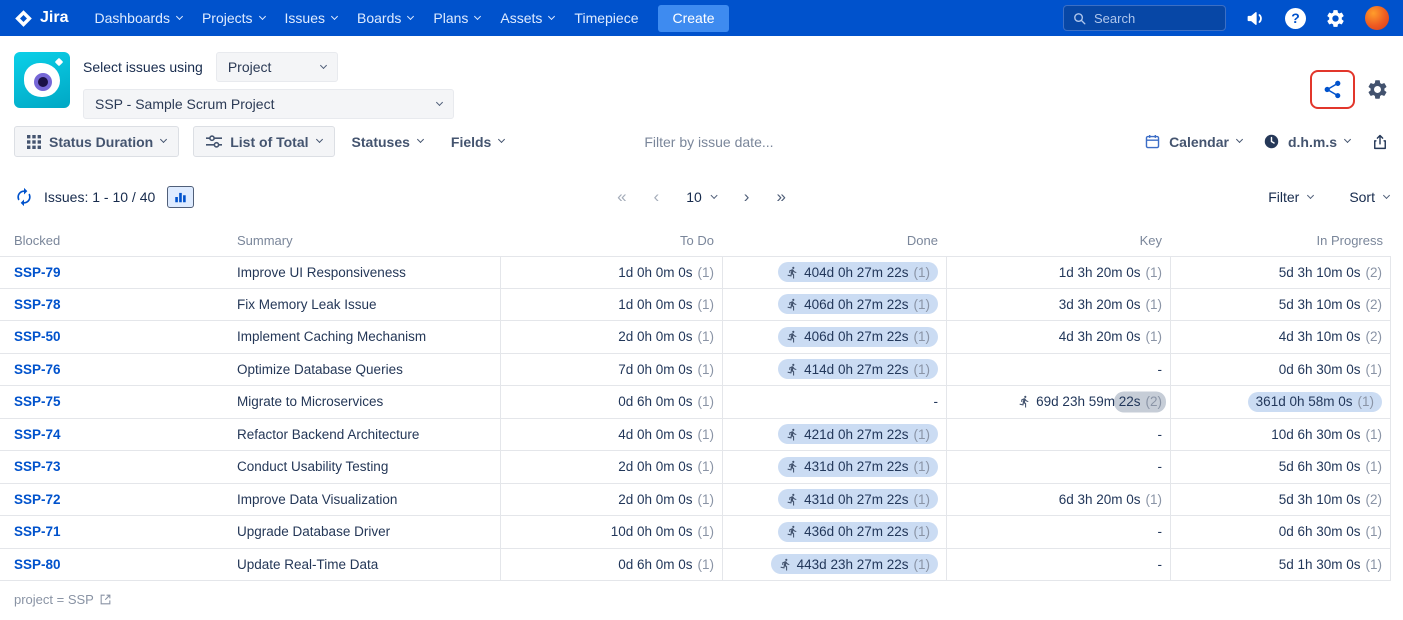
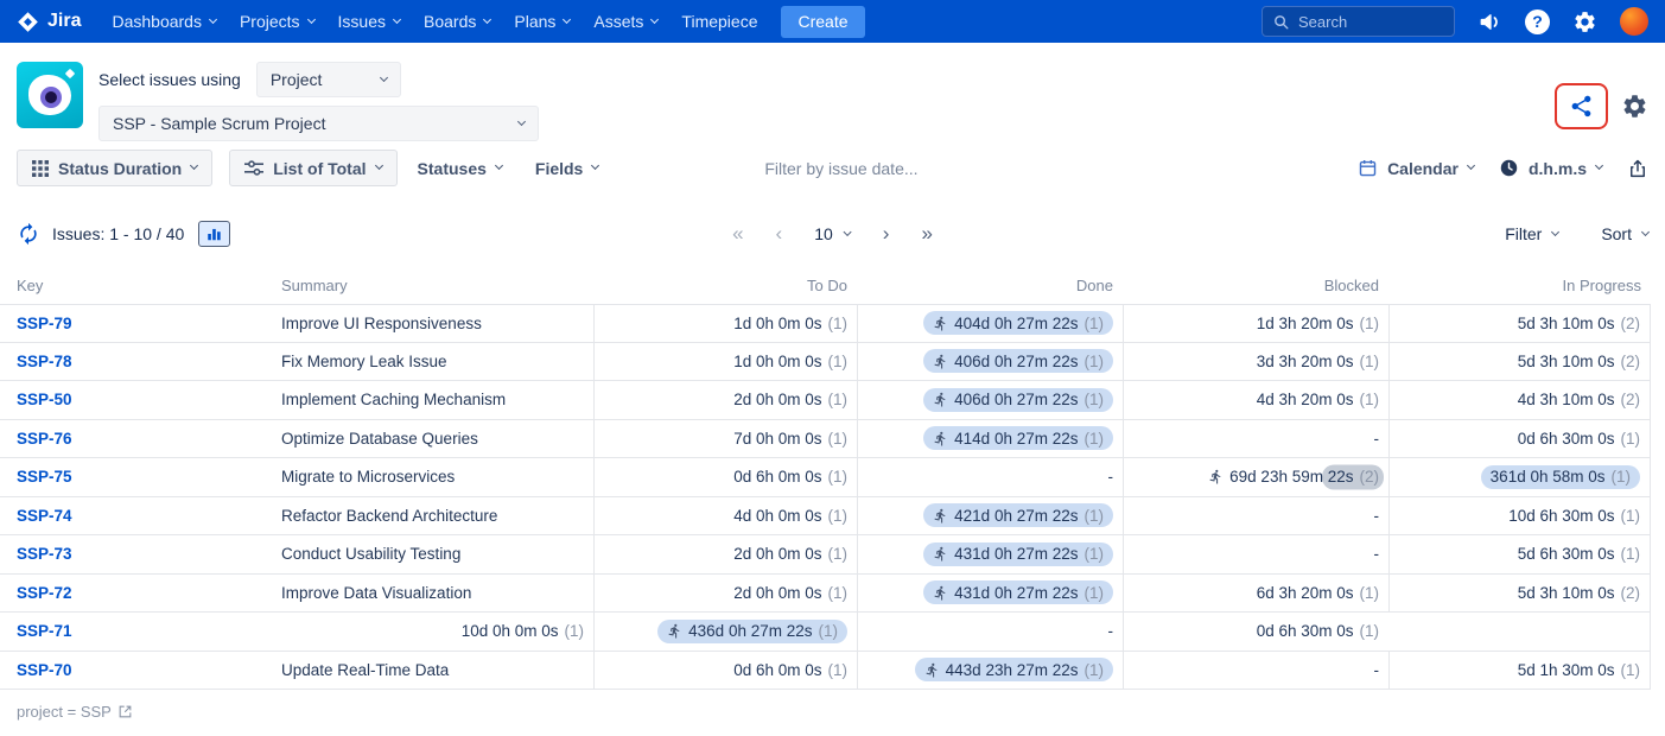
  Jira
  Dashboards
  Projects
  Issues
  Boards
  Plans
  Assets
  Timepiece
  Create
  Search
  ?
  Select issues using
  Project
  SSP - Sample Scrum Project
  Status Duration
  List of Total
  Statuses
  Fields
  Filter by issue date...
  Calendar
  d.h.m.s
  Issues: 1 - 10 / 40
  «
  ‹
  10
  ›
  »
  Filter
  Sort
- Blocked
+ Key
  Summary
  To Do
  Done
- Key
+ Blocked
  In Progress
  SSP-79
  Improve UI Responsiveness
  1d 0h 0m 0s
  (1)
  404d 0h 27m 22s
  (1)
  1d 3h 20m 0s
  (1)
  5d 3h 10m 0s
  (2)
  SSP-78
  Fix Memory Leak Issue
  1d 0h 0m 0s
  (1)
  406d 0h 27m 22s
  (1)
  3d 3h 20m 0s
  (1)
  5d 3h 10m 0s
  (2)
  SSP-50
  Implement Caching Mechanism
  2d 0h 0m 0s
  (1)
  406d 0h 27m 22s
  (1)
  4d 3h 20m 0s
  (1)
  4d 3h 10m 0s
  (2)
  SSP-76
  Optimize Database Queries
  7d 0h 0m 0s
  (1)
  414d 0h 27m 22s
  (1)
  -
  0d 6h 30m 0s
  (1)
  SSP-75
  Migrate to Microservices
  0d 6h 0m 0s
  (1)
  -
  69d 23h 59m 22s
  (2)
  361d 0h 58m 0s
  (1)
  SSP-74
  Refactor Backend Architecture
  4d 0h 0m 0s
  (1)
  421d 0h 27m 22s
  (1)
  -
  10d 6h 30m 0s
  (1)
  SSP-73
  Conduct Usability Testing
  2d 0h 0m 0s
  (1)
  431d 0h 27m 22s
  (1)
  -
  5d 6h 30m 0s
  (1)
  SSP-72
  Improve Data Visualization
  2d 0h 0m 0s
  (1)
  431d 0h 27m 22s
  (1)
  6d 3h 20m 0s
  (1)
  5d 3h 10m 0s
  (2)
  SSP-71
- Upgrade Database Driver
  10d 0h 0m 0s
  (1)
  436d 0h 27m 22s
  (1)
  -
  0d 6h 30m 0s
  (1)
- SSP-80
+ SSP-70
  Update Real-Time Data
  0d 6h 0m 0s
  (1)
  443d 23h 27m 22s
  (1)
  -
  5d 1h 30m 0s
  (1)
  project = SSP
